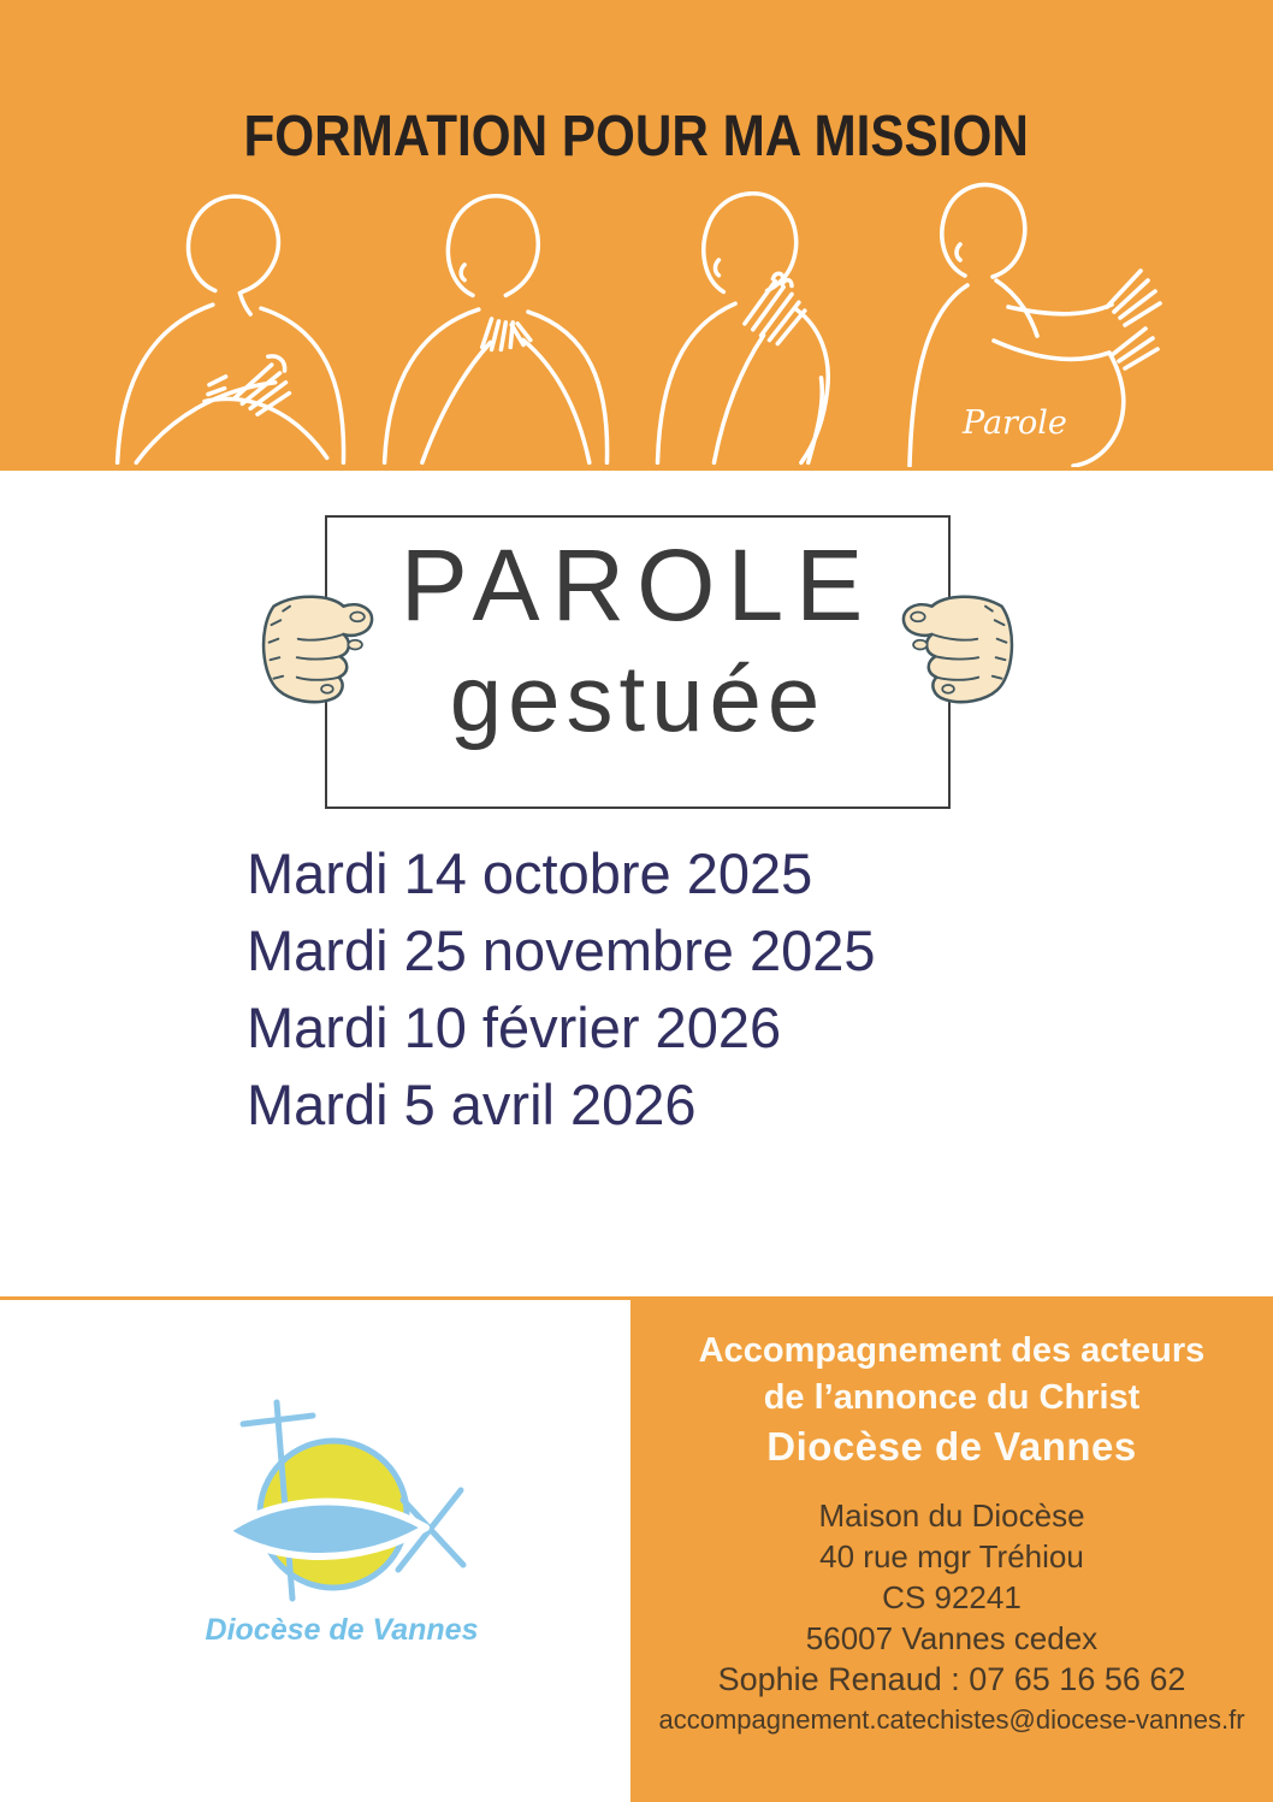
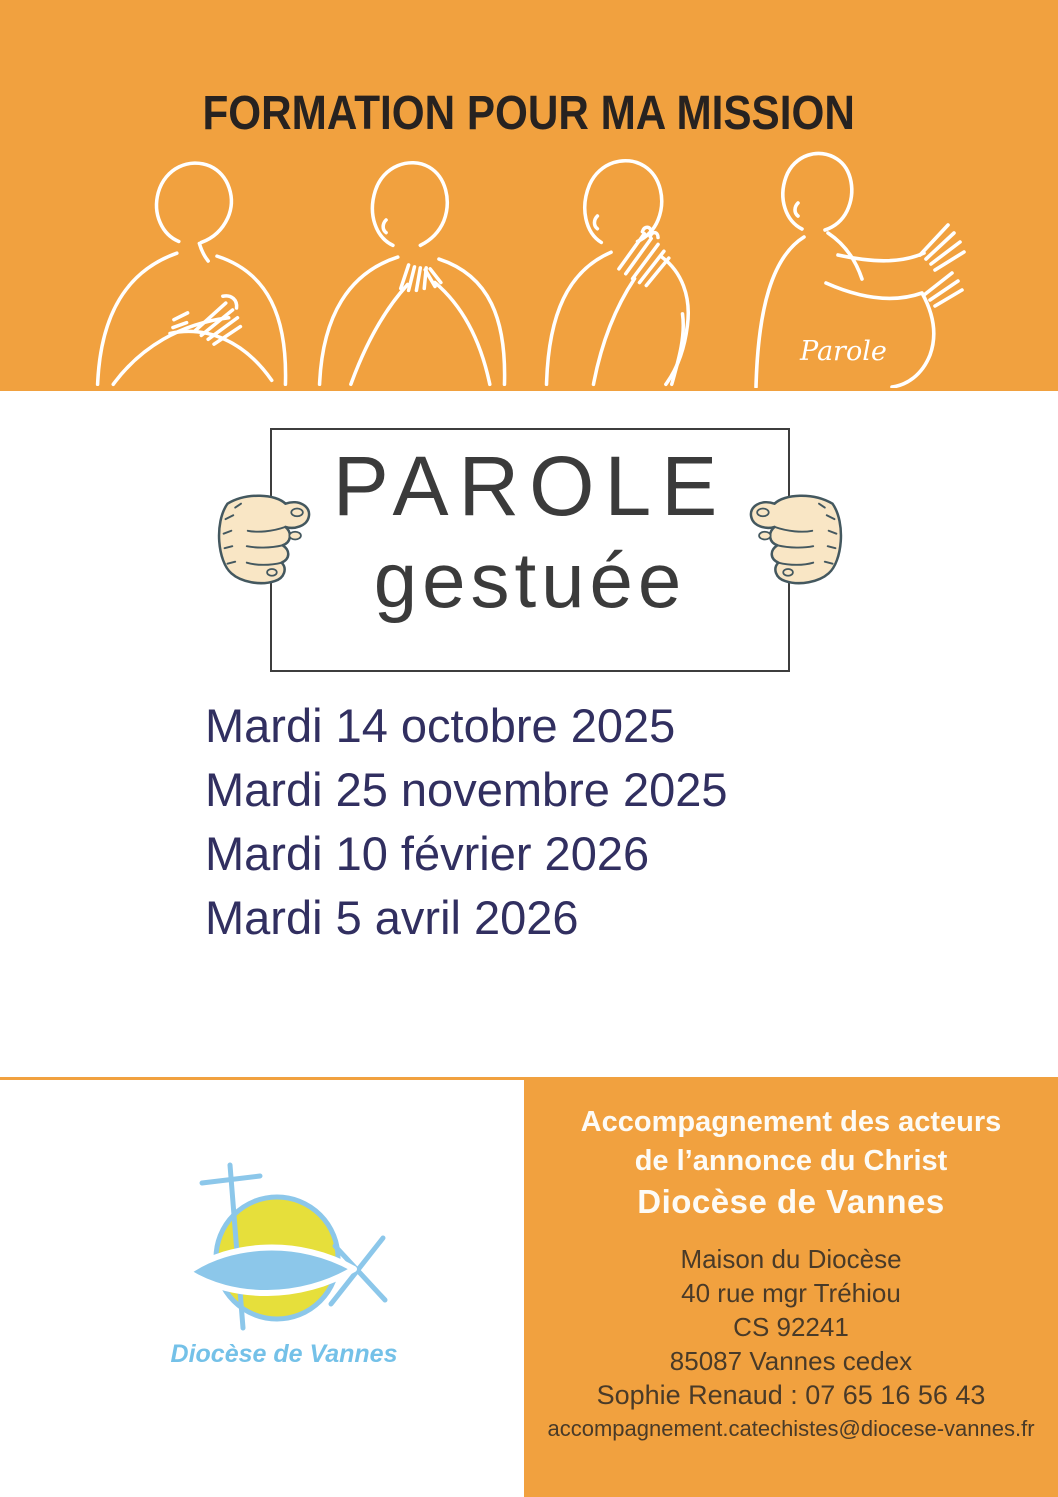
  FORMATION POUR MA MISSION
  Parole
  PAROLE
  gestuée
  Mardi 14 octobre 2025
  Mardi 25 novembre 2025
  Mardi 10 février 2026
  Mardi 5 avril 2026
  Accompagnement des acteurs
  de l’annonce du Christ
  Diocèse de Vannes
  Maison du Diocèse
  40 rue mgr Tréhiou
  CS 92241
- 56007 Vannes cedex
+ 85087 Vannes cedex
- Sophie Renaud : 07 65 16 56 62
+ Sophie Renaud : 07 65 16 56 43
  accompagnement.catechistes@diocese-vannes.fr
  Diocèse de Vannes
